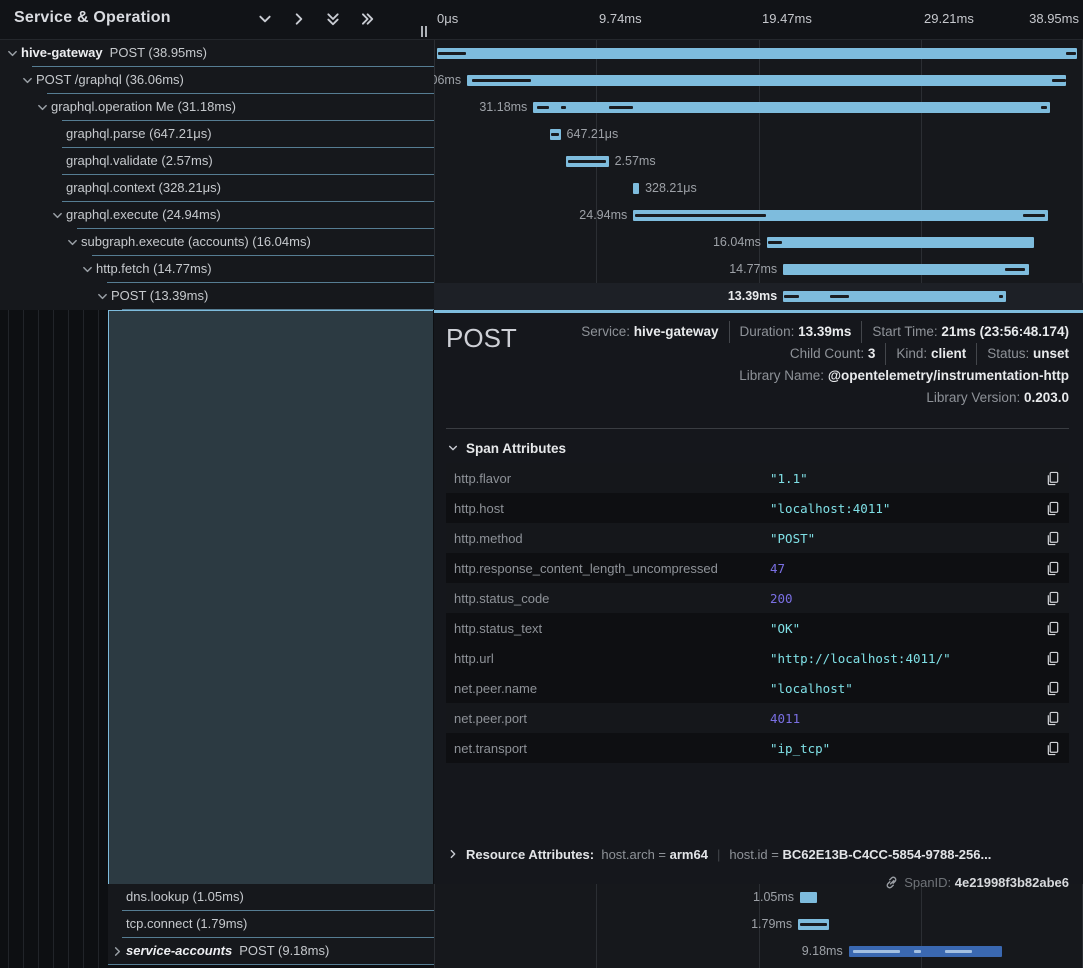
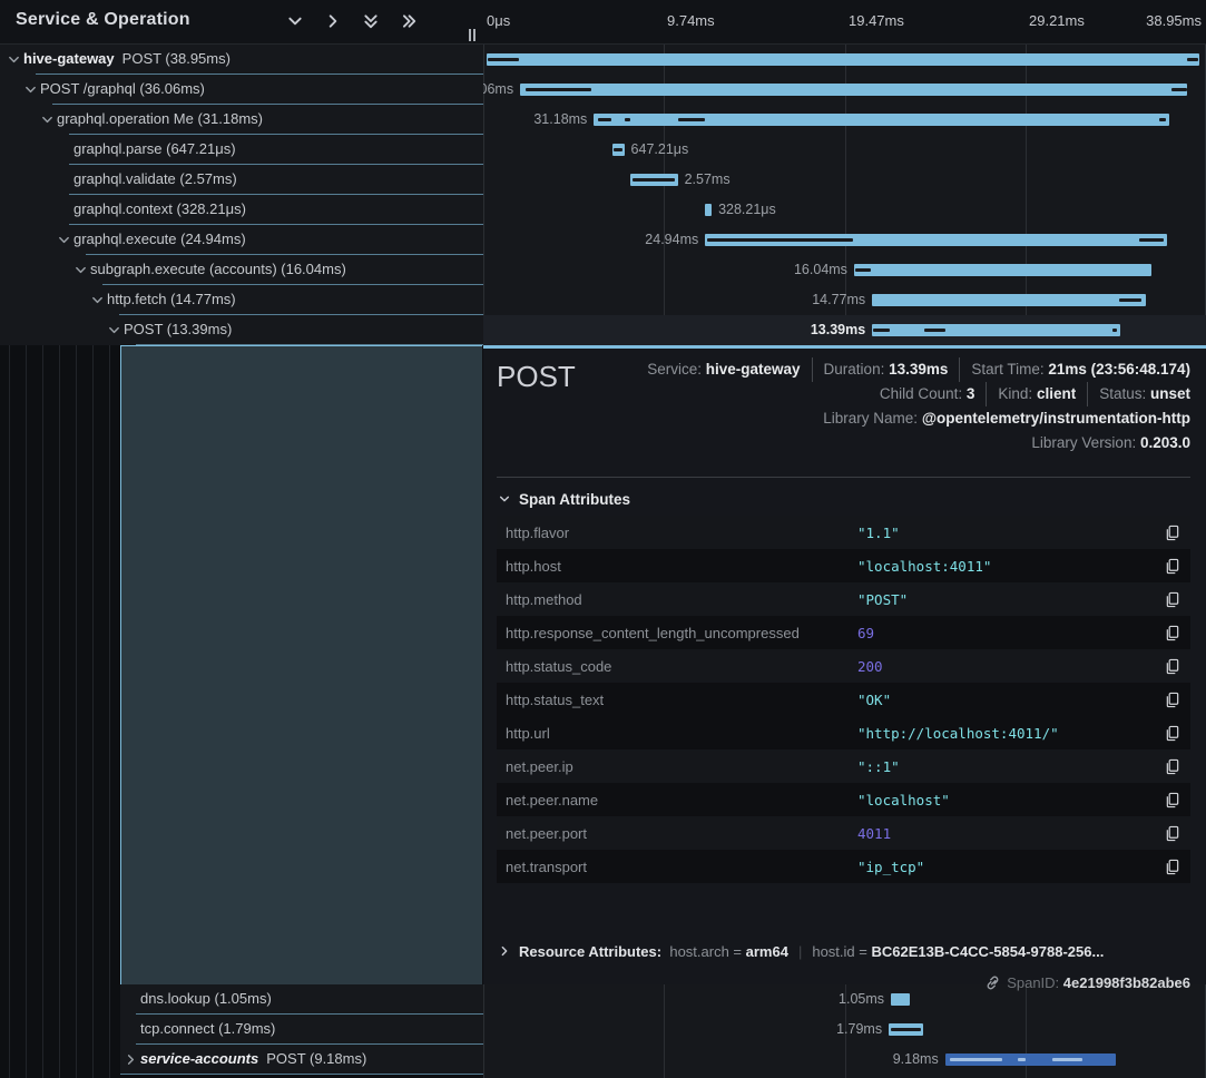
  hive-gateway POST (38.95ms)
  POST /graphql (36.06ms)
  graphql.operation Me (31.18ms)
  graphql.parse (647.21μs)
  graphql.validate (2.57ms)
  graphql.context (328.21μs)
  graphql.execute (24.94ms)
  subgraph.execute (accounts) (16.04ms)
  http.fetch (14.77ms)
  POST (13.39ms)
  dns.lookup (1.05ms)
  tcp.connect (1.79ms)
  service-accounts POST (9.18ms)
  Service & Operation
  0μs
  9.74ms
  19.47ms
  29.21ms
  38.95ms
  31.18ms
  647.21μs
  2.57ms
  328.21μs
  24.94ms
  16.04ms
  14.77ms
  13.39ms
  1.05ms
  1.79ms
  9.18ms
  POST
  Service: hive-gateway Duration: 13.39ms Start Time: 21ms (23:56:48.174)
  Child Count: 3 Kind: client Status: unset
  Library Name: @opentelemetry/instrumentation-http
  Library Version: 0.203.0
  Span Attributes
  http.flavor
  "1.1"
  http.host
  "localhost:4011"
  http.method
  "POST"
  http.response_content_length_uncompressed
- 47
+ 69
  http.status_code
  200
  http.status_text
  "OK"
  http.url
  "http://localhost:4011/"
+ net.peer.ip
+ "::1"
  net.peer.name
  "localhost"
  net.peer.port
  4011
  net.transport
  "ip_tcp"
  Resource Attributes: host.arch = arm64 | host.id = BC62E13B-C4CC-5854-9788-256...
  SpanID: 4e21998f3b82abe6
